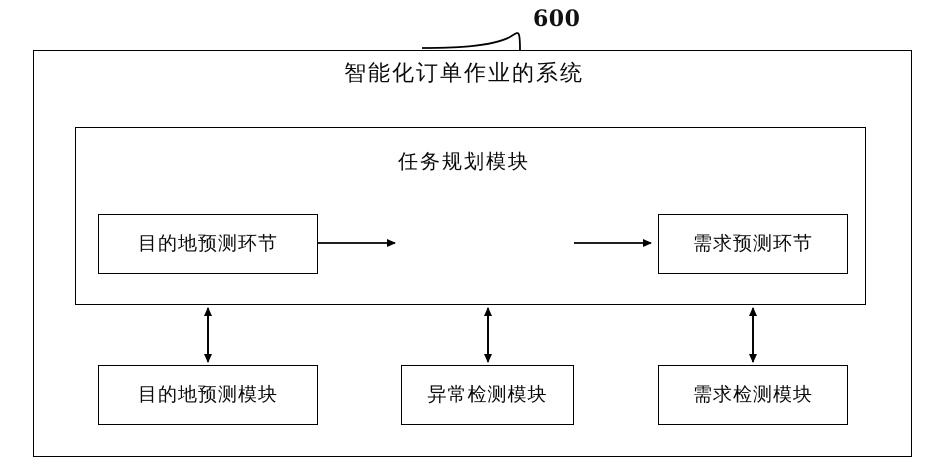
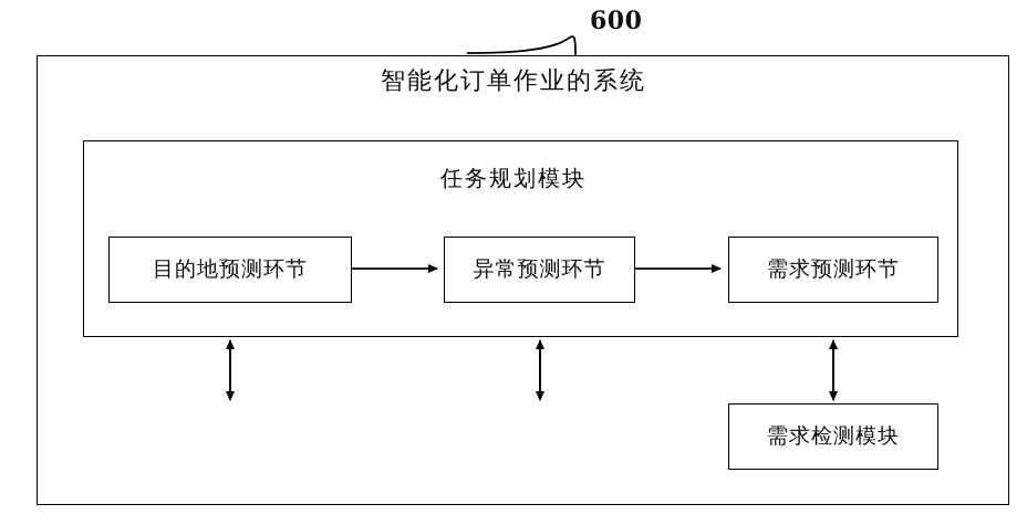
  600
  智能化订单作业的系统
  任务规划模块
  目的地预测环节
+ 异常预测环节
  需求预测环节
- 目的地预测模块
- 异常检测模块
  需求检测模块
